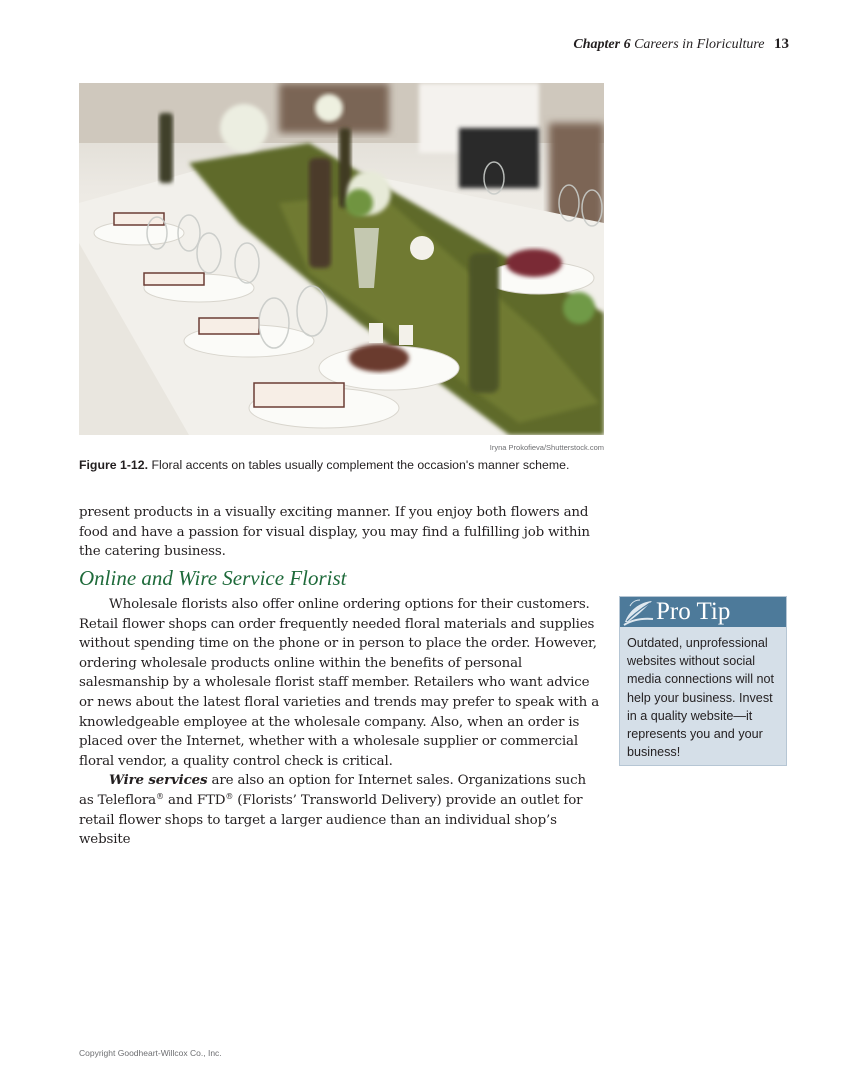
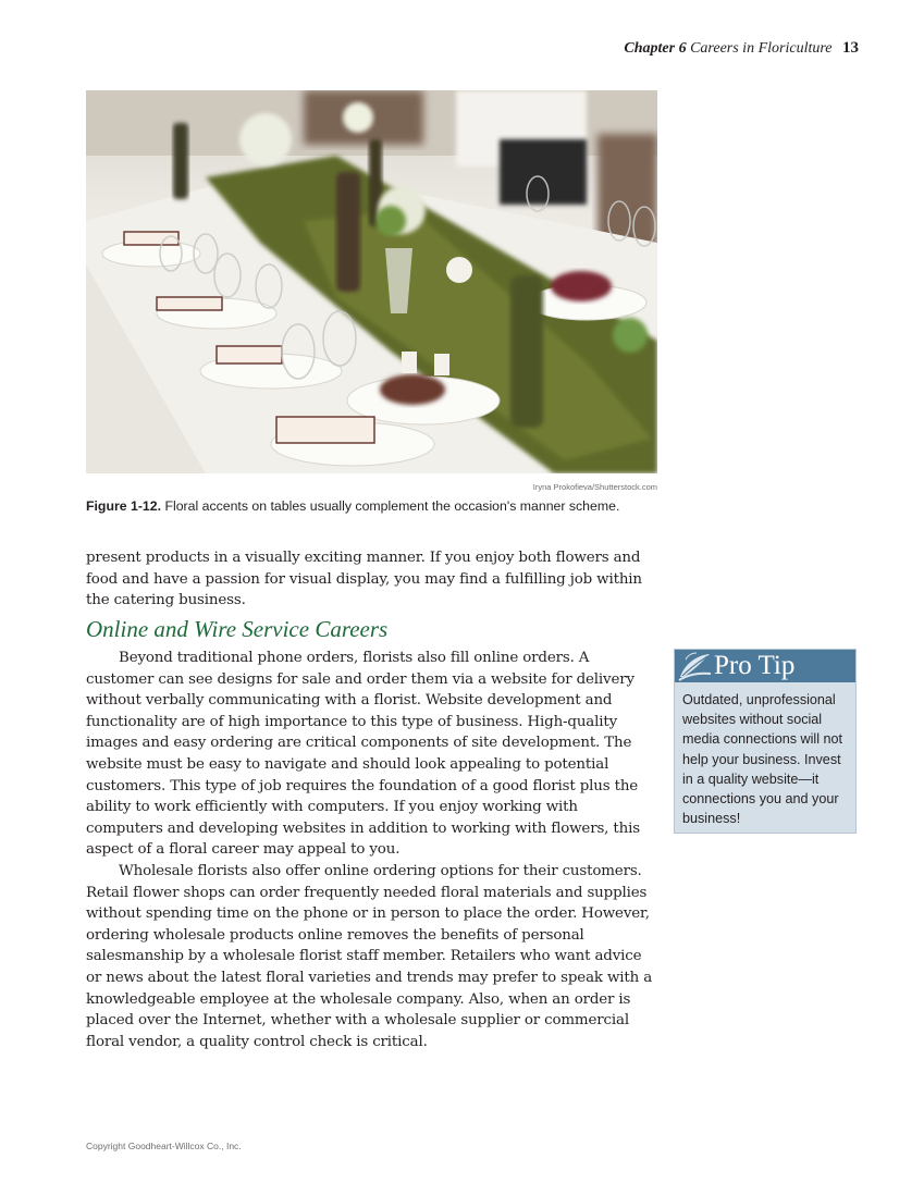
  Chapter 6 Careers in Floriculture 13
  Iryna Prokofieva/Shutterstock.com
  Figure 1-12. Floral accents on tables usually complement the occasion's manner scheme.
  present products in a visually exciting manner. If you enjoy both flowers and food and have a passion for visual display, you may find a fulfilling job within the catering business.
- Online and Wire Service Florist
+ Online and Wire Service Careers
+ Beyond traditional phone orders, florists also fill online orders. A customer can see designs for sale and order them via a website for delivery without verbally communicating with a florist. Website development and functionality are of high importance to this type of business. High-quality images and easy ordering are critical components of site development. The website must be easy to navigate and should look appealing to potential customers. This type of job requires the foundation of a good florist plus the ability to work efficiently with computers. If you enjoy working with computers and developing websites in addition to working with flowers, this aspect of a floral career may appeal to you.
- Wholesale florists also offer online ordering options for their customers. Retail flower shops can order frequently needed floral materials and supplies without spending time on the phone or in person to place the order. However, ordering wholesale products online within the benefits of personal salesmanship by a wholesale florist staff member. Retailers who want advice or news about the latest floral varieties and trends may prefer to speak with a knowledgeable employee at the wholesale company. Also, when an order is placed over the Internet, whether with a wholesale supplier or commercial floral vendor, a quality control check is critical.
+ Wholesale florists also offer online ordering options for their customers. Retail flower shops can order frequently needed floral materials and supplies without spending time on the phone or in person to place the order. However, ordering wholesale products online removes the benefits of personal salesmanship by a wholesale florist staff member. Retailers who want advice or news about the latest floral varieties and trends may prefer to speak with a knowledgeable employee at the wholesale company. Also, when an order is placed over the Internet, whether with a wholesale supplier or commercial floral vendor, a quality control check is critical.
- Wire services are also an option for Internet sales. Organizations such as Teleflora® and FTD® (Florists’ Transworld Delivery) provide an outlet for retail flower shops to target a larger audience than an individual shop’s website
  Pro Tip
- Outdated, unprofessional websites without social media connections will not help your business. Invest in a quality website—it represents you and your business!
+ Outdated, unprofessional websites without social media connections will not help your business. Invest in a quality website—it connections you and your business!
  Copyright Goodheart-Willcox Co., Inc.
